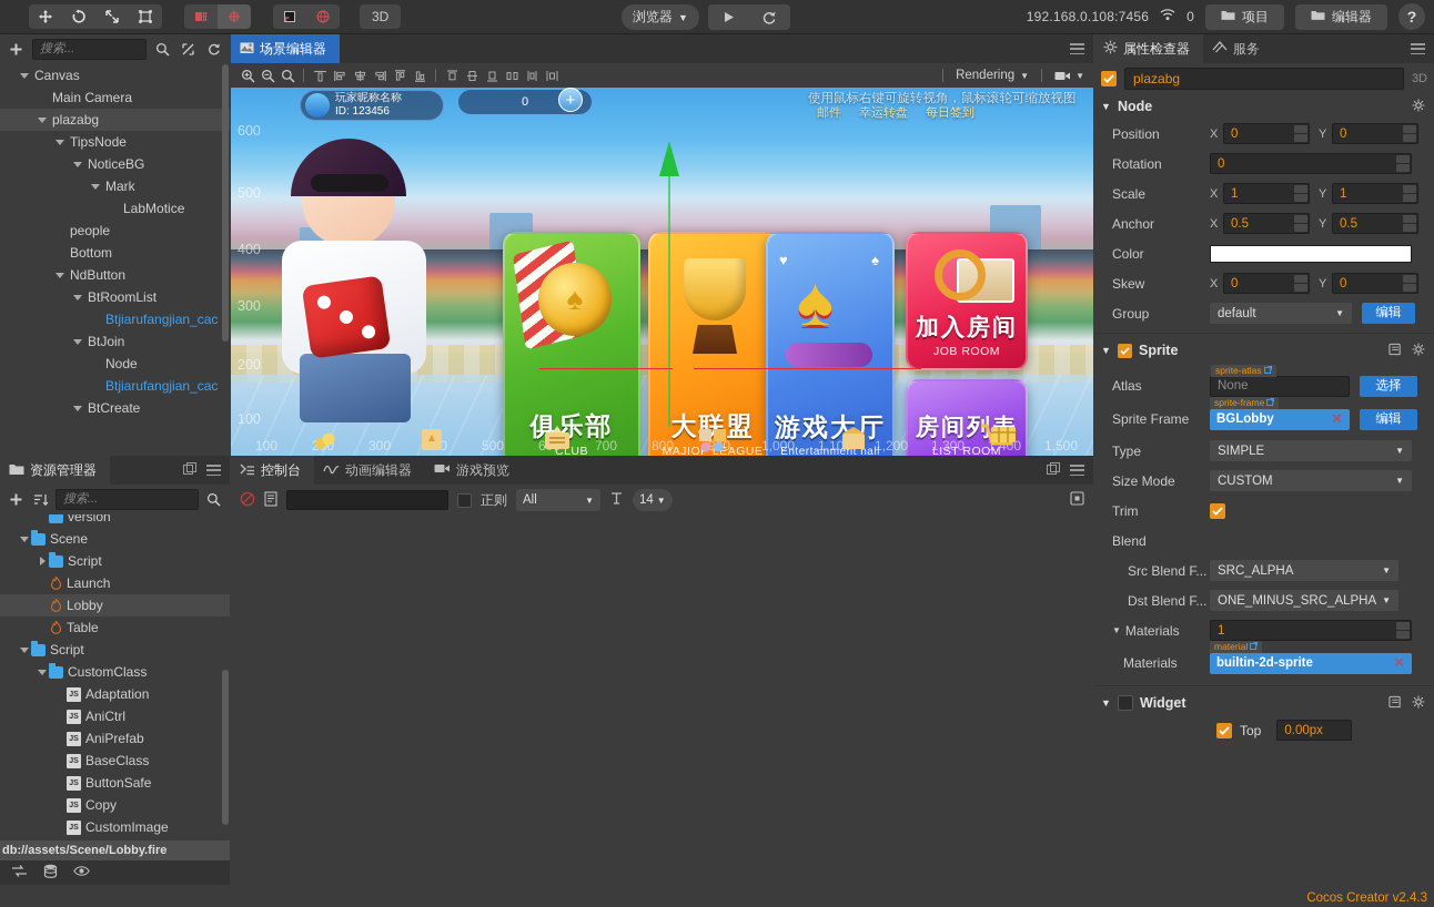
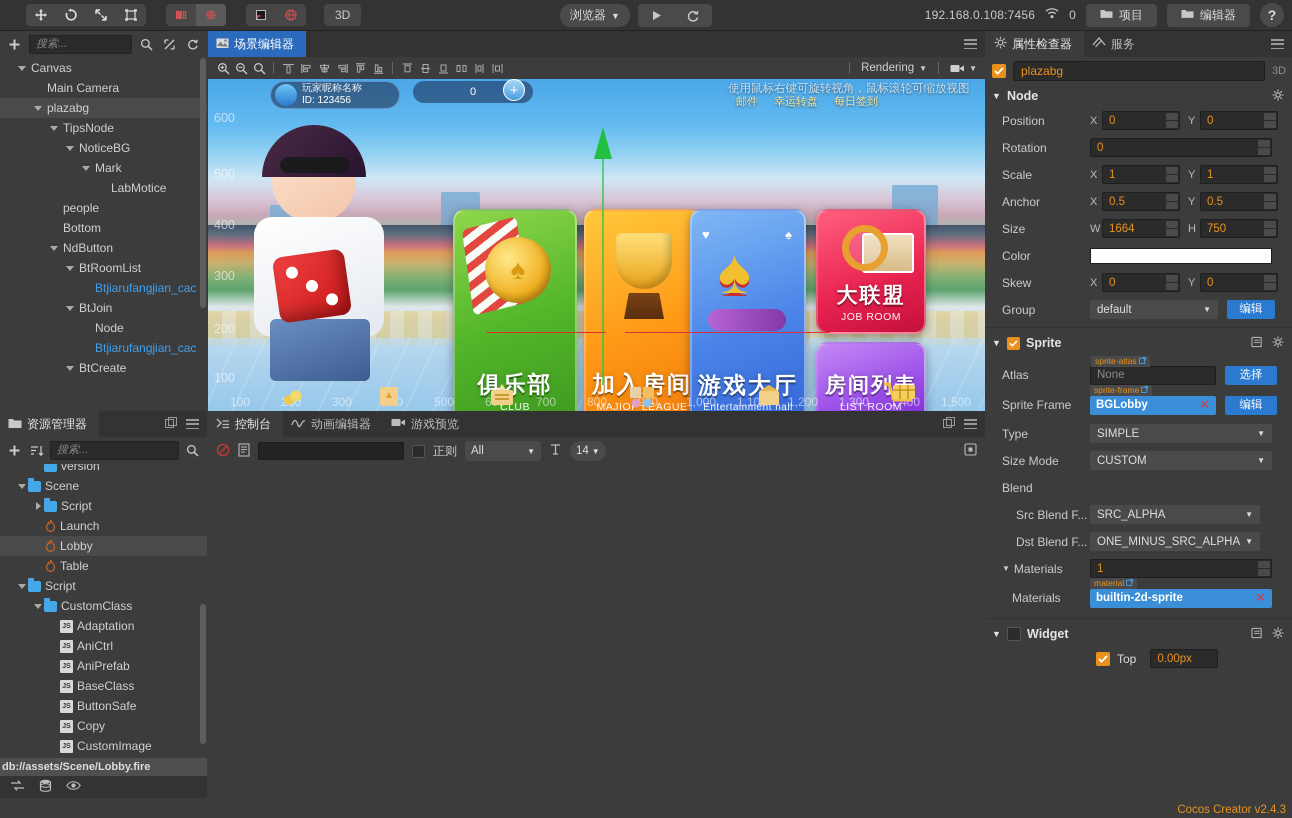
  3D
  浏览器
  ▼
  192.168.0.108:7456
  0
  项目
  编辑器
  ?
  搜索...
  Canvas
  Main Camera
  plazabg
  TipsNode
  NoticeBG
  Mark
  LabMotice
  people
  Bottom
  NdButton
  BtRoomList
  Btjiarufangjian_cac
  BtJoin
  Node
  Btjiarufangjian_cac
  BtCreate
  场景编辑器
  Rendering
  ▼
  ▼
  玩家昵称名称
  ID: 123456
  0
  +
  使用鼠标右键可旋转视角，鼠标滚轮可缩放视图
  邮件
  幸运转盘
  每日签到
  ♠
  俱乐部
  CLUB
- 大联盟
+ 加入房间
  MAJIOEAGUE
  ♠
  ♥
  ♠
  游戏大厅
  Entertainment hall
- 加入房间
+ 大联盟
  JOB ROOM
  房间列
  LIST ROOM
  600
  500
  400
  300
  200
  100
  100
  300
  500
  700
  800
  1,000
  1,10
  1,200
  1,300
  1,400
  1,500
  资源管理器
  搜索...
  version
  Scene
  Script
  Launch
  Lobby
  Table
  Script
  CustomClass
  Adaptation
  AniCtrl
  AniPrefab
  BaseClass
  ButtonSafe
  Copy
  CustomImage
  db://assets/Scene/Lobby.fire
  控制台
  动画编辑器
  游戏预览
  正则
  All
  ▼
  14
  ▼
  属性检查器
  服务
  plazabg
  3D
  ▼
  Node
  Position
  X
  0
  Y
  0
  Rotation
  0
  Scale
  X
  1
  Y
  1
  Anchor
  X
  0.5
  Y
  0.5
+ Size
+ W
+ 1664
+ H
+ 750
  Color
  Skew
  X
  0
  Y
  0
  Group
  default
  ▼
  编辑
  ▼
  Sprite
  Atlas
  sprite-atlas
  None
  选择
  Sprite Frame
  sprite-frame
  BGLobby
  ✕
  编辑
  Type
  SIMPLE
  ▼
  Size Mode
  CUSTOM
  ▼
- Trim
  Blend
  Src Blend F...
  SRC_ALPHA
  ▼
  Dst Blend F...
  ONE_MINUS_SRC_ALPHA
  ▼
  ▼
  Materials
  1
  Materials
  material
  builtin-2d-sprite
  ✕
  ▼
  Widget
  Top
  0.00px
  Cocos Creator v2.4.3
